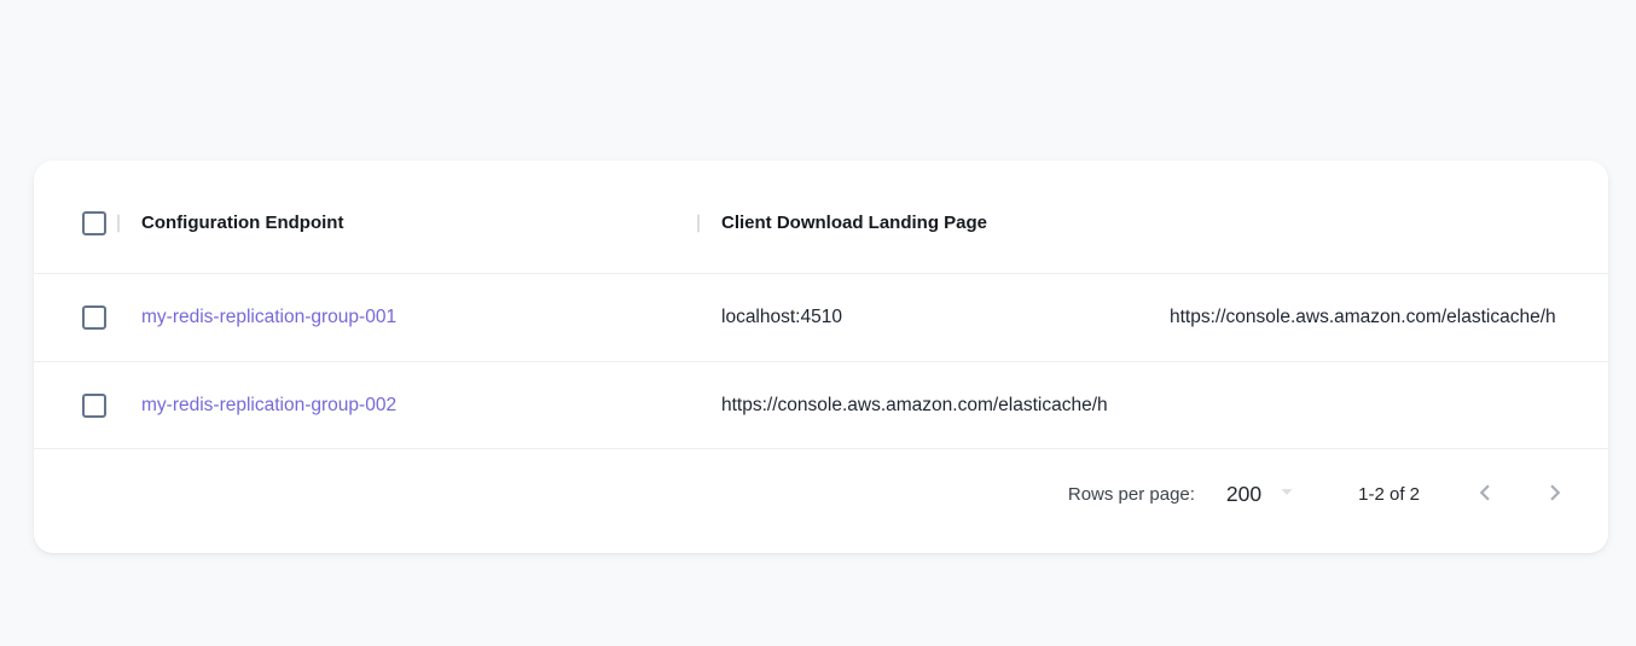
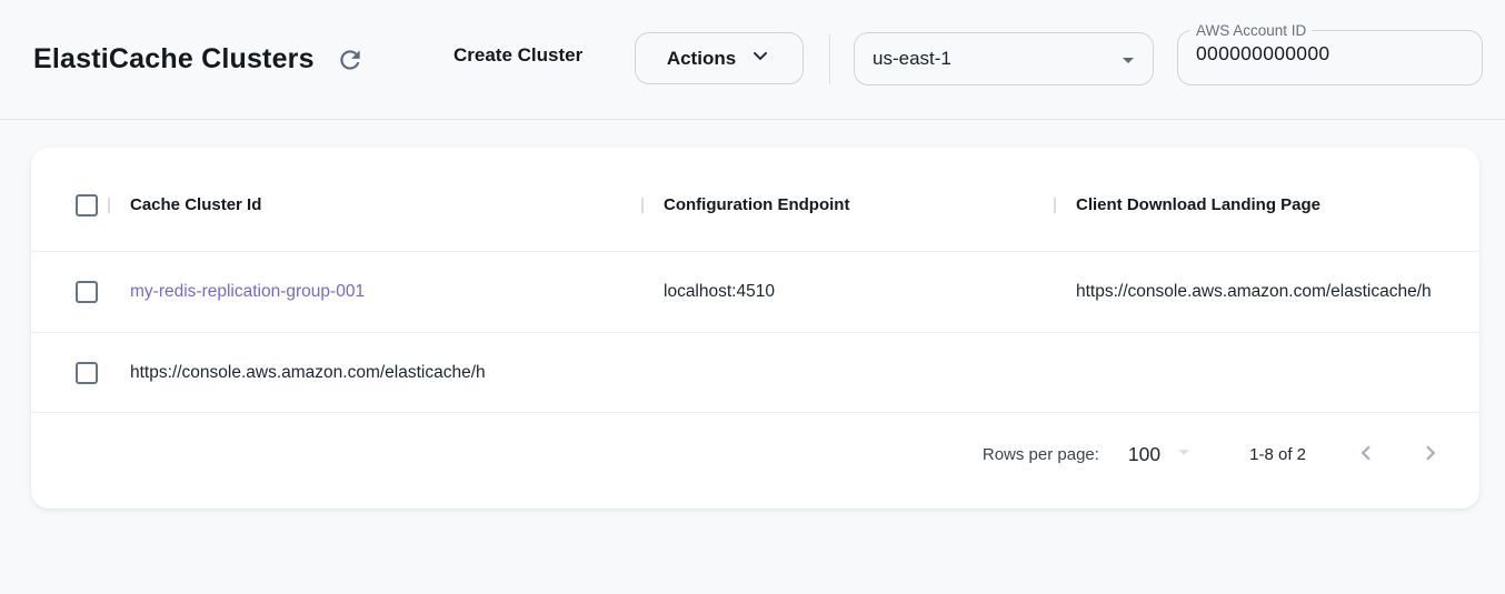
+ ElastiCache Clusters
+ Create Cluster
+ Actions
+ us-east-1
+ AWS Account ID
+ 000000000000
+ Cache Cluster Id
  Configuration Endpoint
  Client Download Landing Page
  my-redis-replication-group-001
  localhost:4510
  https://console.aws.amazon.com/elasticache/h
- my-redis-replication-group-002
  https://console.aws.amazon.com/elasticache/h
  Rows per page:
- 200
+ 100
- 1-2 of 2
+ 1-8 of 2
